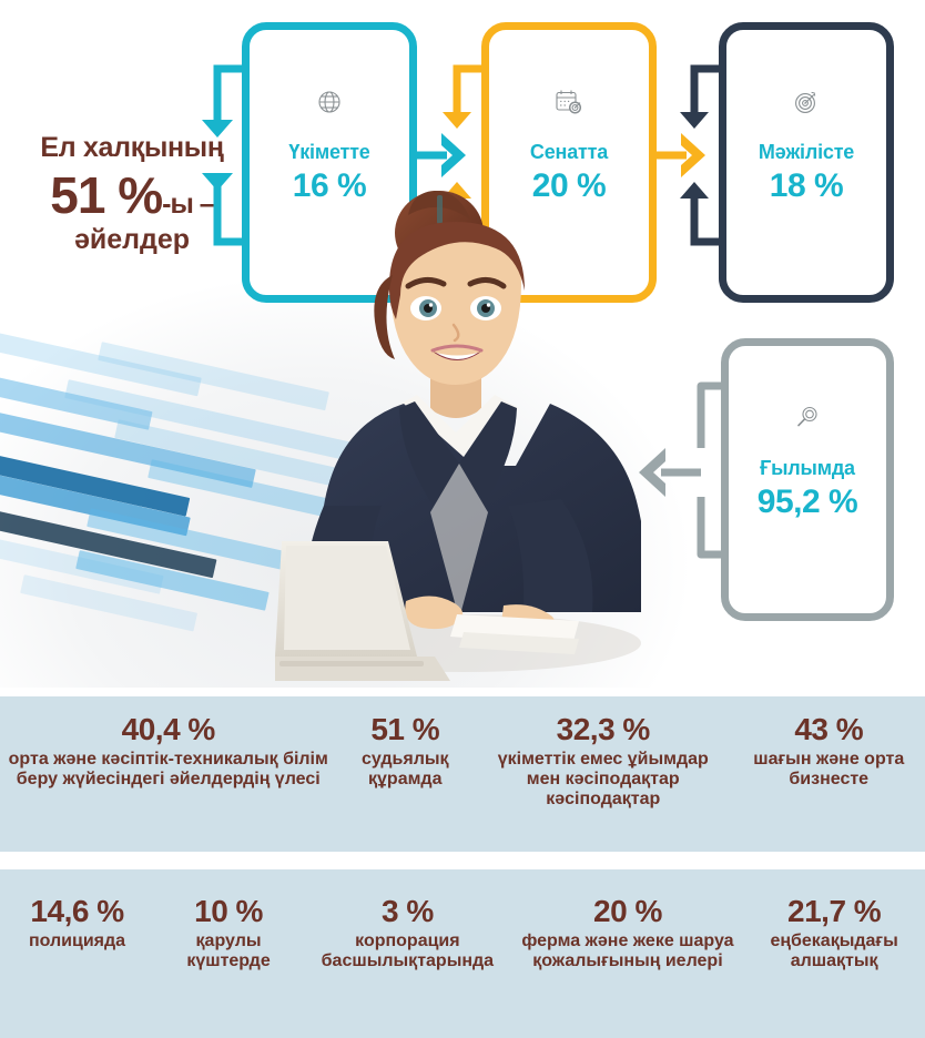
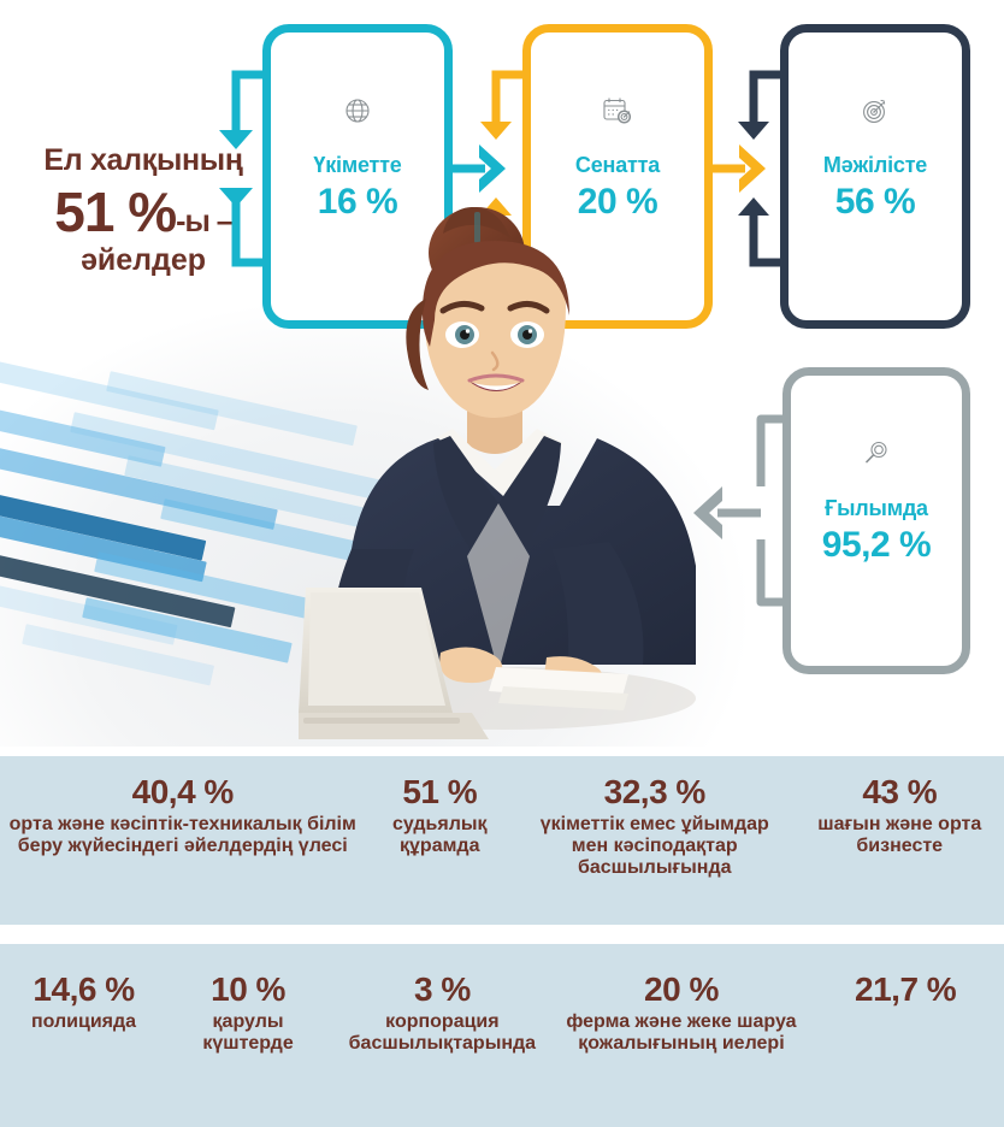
  Ел халқының
  51 %-ы –
  әйелдер
  Үкіметте
  16 %
  Сенатта
  20 %
  Мәжілісте
- 18 %
+ 56 %
  Ғылымда
  95,2 %
  40,4 %
  орта және кәсіптік-техникалық білім беру жүйесіндегі әйелдердің үлесі
  51 %
  судьялық құрамда
  32,3 %
- үкіметтік емес ұйымдар мен кәсіподақтар кәсіподақтар
+ үкіметтік емес ұйымдар мен кәсіподақтар басшылығында
  43 %
  шағын және орта бизнесте
  14,6 %
  полицияда
  10 %
  қарулы күштерде
  3 %
  корпорация басшылықтарында
  20 %
  ферма және жеке шаруа қожалығының иелері
  21,7 %
- еңбекақыдағы алшақтық
